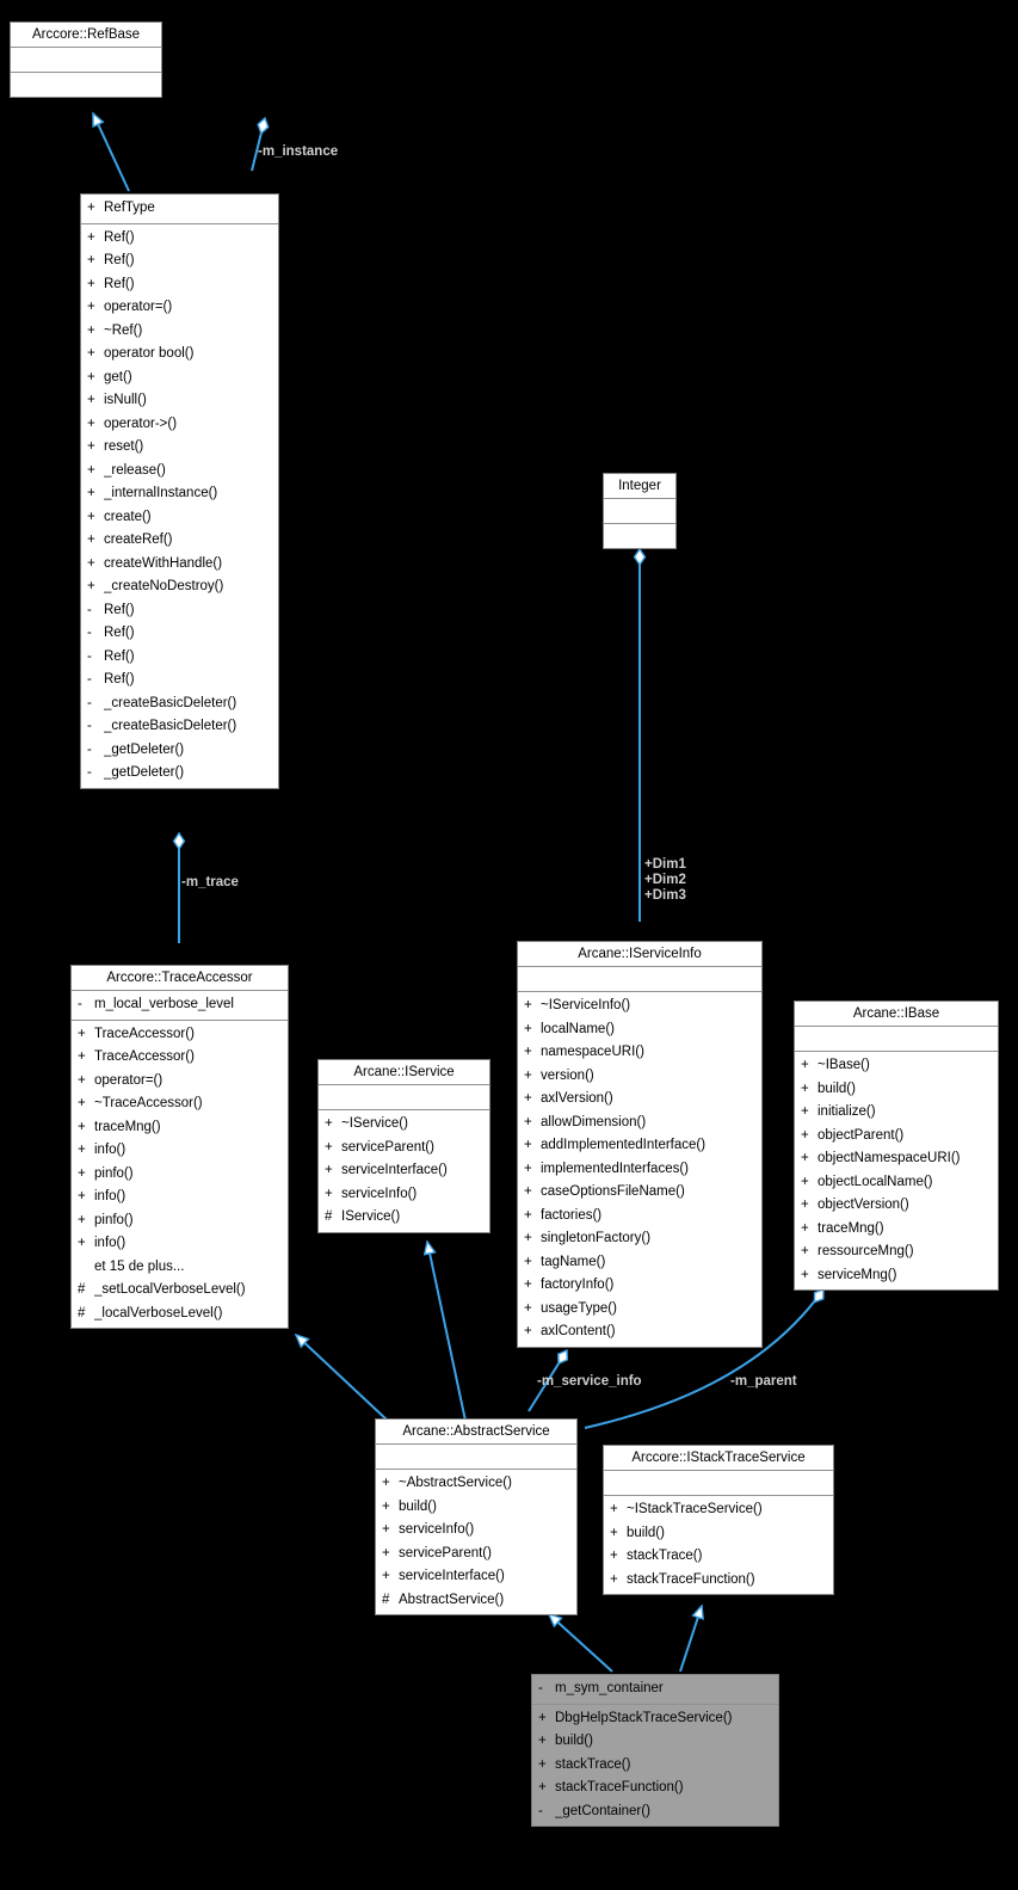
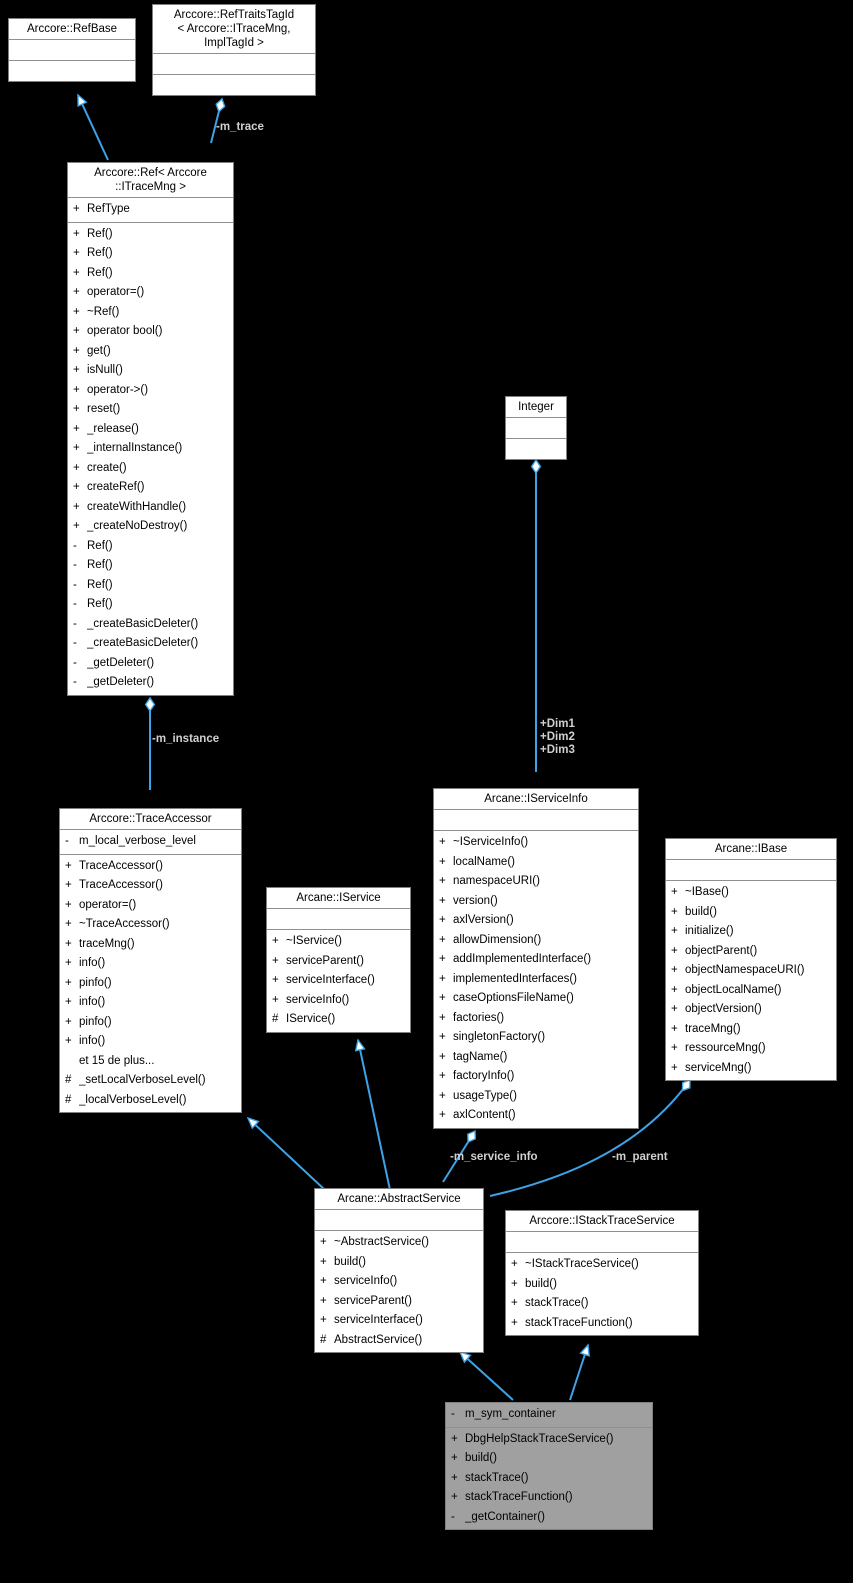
  Arccore::RefBase
+ Arccore::RefTraitsTagId
+ < Arccore::ITraceMng,
+ ImplTagId >
+ Arccore::Ref< Arccore
+ ::ITraceMng >
  +
  RefType
  +
  Ref()
  +
  Ref()
  +
  Ref()
  +
  operator=()
  +
  ~Ref()
  +
  operator bool()
  +
  get()
  +
  isNull()
  +
  operator->()
  +
  reset()
  +
  _release()
  +
  _internalInstance()
  +
  create()
  +
  createRef()
  +
  createWithHandle()
  +
  _createNoDestroy()
  -
  Ref()
  -
  Ref()
  -
  Ref()
  -
  Ref()
  -
  _createBasicDeleter()
  -
  _createBasicDeleter()
  -
  _getDeleter()
  -
  _getDeleter()
  Integer
  Arccore::TraceAccessor
  -
  m_local_verbose_level
  +
  TraceAccessor()
  +
  TraceAccessor()
  +
  operator=()
  +
  ~TraceAccessor()
  +
  traceMng()
  +
  info()
  +
  pinfo()
  +
  info()
  +
  pinfo()
  +
  info()
  et 15 de plus...
  #
  _setLocalVerboseLevel()
  #
  _localVerboseLevel()
  Arcane::IService
  +
  ~IService()
  +
  serviceParent()
  +
  serviceInterface()
  +
  serviceInfo()
  #
  IService()
  Arcane::IServiceInfo
  +
  ~IServiceInfo()
  +
  localName()
  +
  namespaceURI()
  +
  version()
  +
  axlVersion()
  +
  allowDimension()
  +
  addImplementedInterface()
  +
  implementedInterfaces()
  +
  caseOptionsFileName()
  +
  factories()
  +
  singletonFactory()
  +
  tagName()
  +
  factoryInfo()
  +
  usageType()
  +
  axlContent()
  Arcane::IBase
  +
  ~IBase()
  +
  build()
  +
  initialize()
  +
  objectParent()
  +
  objectNamespaceURI()
  +
  objectLocalName()
  +
  objectVersion()
  +
  traceMng()
  +
  ressourceMng()
  +
  serviceMng()
  Arcane::AbstractService
  +
  ~AbstractService()
  +
  build()
  +
  serviceInfo()
  +
  serviceParent()
  +
  serviceInterface()
  #
  AbstractService()
  Arccore::IStackTraceService
  +
  ~IStackTraceService()
  +
  build()
  +
  stackTrace()
  +
  stackTraceFunction()
  -
  m_sym_container
  +
  DbgHelpStackTraceService()
  +
  build()
  +
  stackTrace()
  +
  stackTraceFunction()
  -
  _getContainer()
- -m_instance
+ -m_trace
  +Dim1
  +Dim2
  +Dim3
- -m_trace
+ -m_instance
  -m_service_info
  -m_parent
